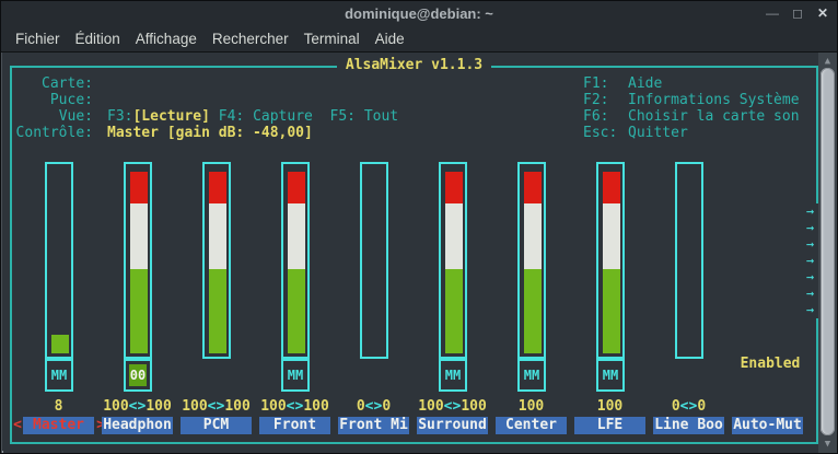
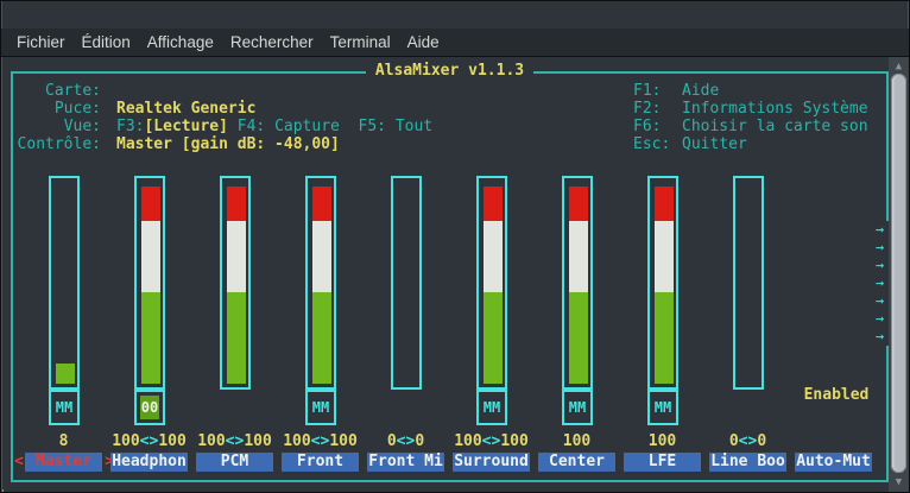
- dominique@debian: ~
- —
- ◻
- ✕
  Fichier
  Édition
  Affichage
  Rechercher
  Terminal
  Aide
  AlsaMixer v1.1.3
  Carte:
  Puce:
+ Realtek Generic
  Vue:
  F3:[Lecture] F4: Capture F5: Tout
  Contrôle:
  Master [gain dB: -48,00]
  F1:
  Aide
  F2:
  Informations Système
  F6:
  Choisir la carte son
  Esc:
  Quitter
  MM
  8
  Master
  <
  >
  00
  100<>100
  Headphon
  100<>100
  PCM
  MM
  100<>100
  Front
  0<>0
  Front Mi
  MM
  100<>100
  Surround
  MM
  100
  Center
  MM
  100
  LFE
  0<>0
  Line Boo
  Enabled
  Auto-Mut
  →
  →
  →
  →
  →
  →
  →
  ▲
  ▼
